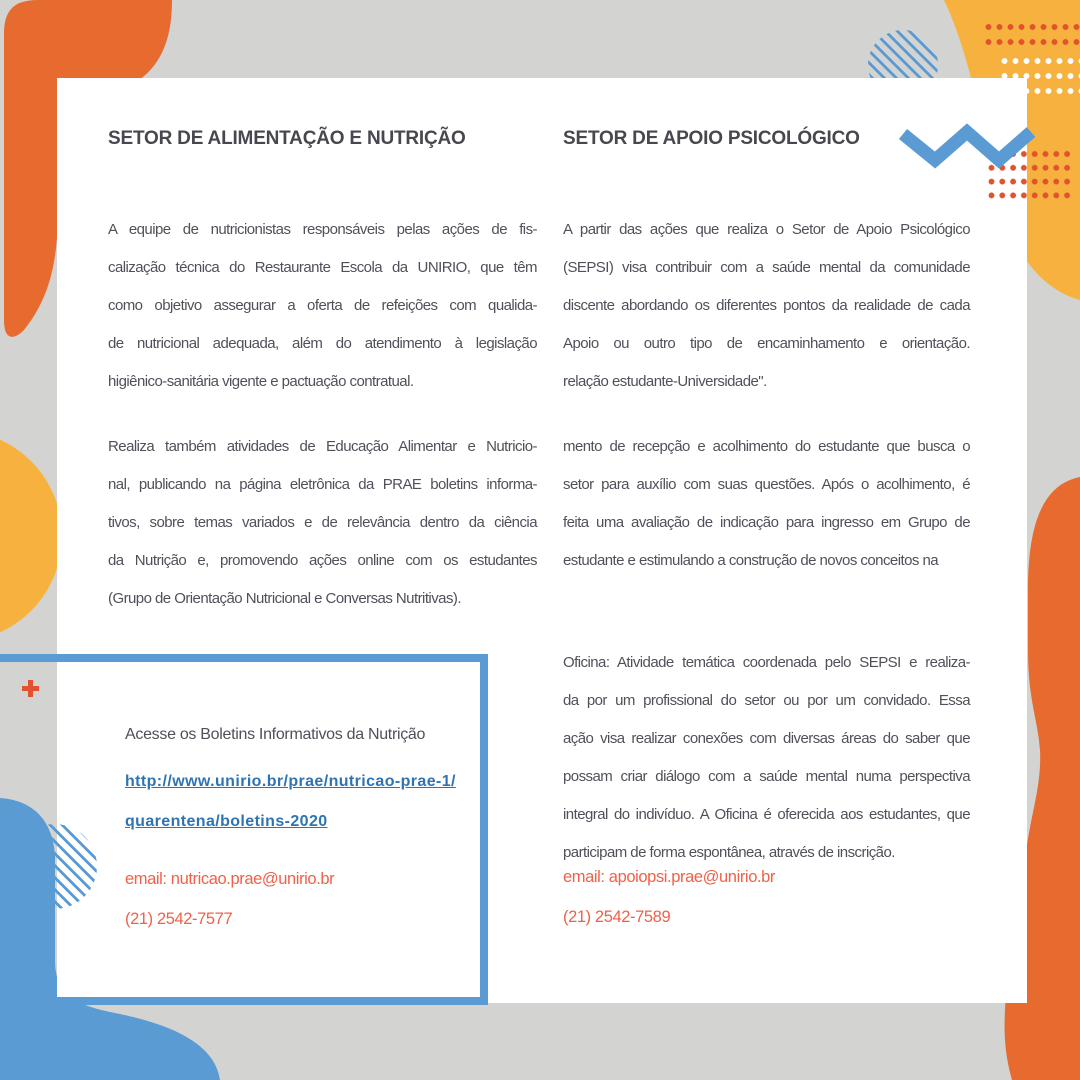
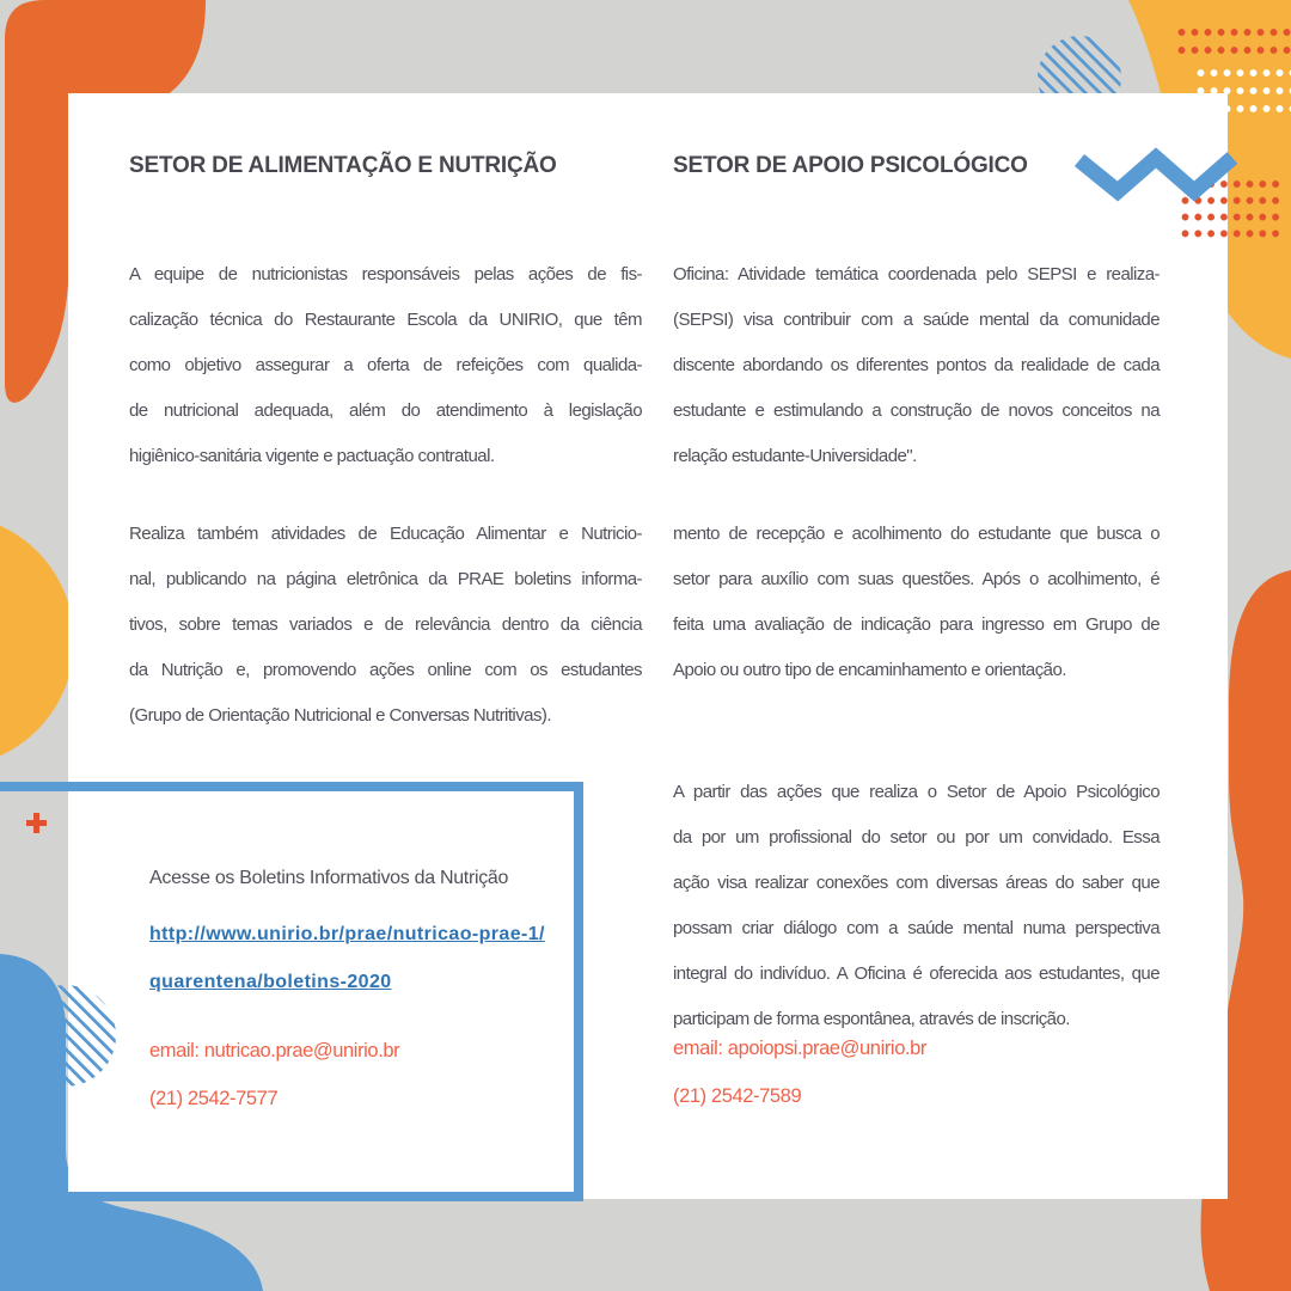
  SETOR DE ALIMENTAÇÃO E NUTRIÇÃO
  A equipe de nutricionistas responsáveis pelas ações de fis-
  calização técnica do Restaurante Escola da UNIRIO, que têm
  como objetivo assegurar a oferta de refeições com qualida-
  de nutricional adequada, além do atendimento à legislação
  higiênico-sanitária vigente e pactuação contratual.
  Realiza também atividades de Educação Alimentar e Nutricio-
  nal, publicando na página eletrônica da PRAE boletins informa-
  tivos, sobre temas variados e de relevância dentro da ciência
  da Nutrição e, promovendo ações online com os estudantes
  (Grupo de Orientação Nutricional e Conversas Nutritivas).
  Acesse os Boletins Informativos da Nutrição
  http://www.unirio.br/prae/nutricao-prae-1/
  quarentena/boletins-2020
  email: nutricao.prae@unirio.br
  (21) 2542-7577
  SETOR DE APOIO PSICOLÓGICO
- A partir das ações que realiza o Setor de Apoio Psicológico
+ Oficina: Atividade temática coordenada pelo SEPSI e realiza-
  (SEPSI) visa contribuir com a saúde mental da comunidade
  discente abordando os diferentes pontos da realidade de cada
- Apoio ou outro tipo de encaminhamento e orientação.
+ estudante e estimulando a construção de novos conceitos na
  relação estudante-Universidade".
  mento de recepção e acolhimento do estudante que busca o
  setor para auxílio com suas questões. Após o acolhimento, é
  feita uma avaliação de indicação para ingresso em Grupo de
- estudante e estimulando a construção de novos conceitos na
+ Apoio ou outro tipo de encaminhamento e orientação.
- Oficina: Atividade temática coordenada pelo SEPSI e realiza-
+ A partir das ações que realiza o Setor de Apoio Psicológico
  da por um profissional do setor ou por um convidado. Essa
  ação visa realizar conexões com diversas áreas do saber que
  possam criar diálogo com a saúde mental numa perspectiva
  integral do indivíduo. A Oficina é oferecida aos estudantes, que
  participam de forma espontânea, através de inscrição.
  email: apoiopsi.prae@unirio.br
  (21) 2542-7589
